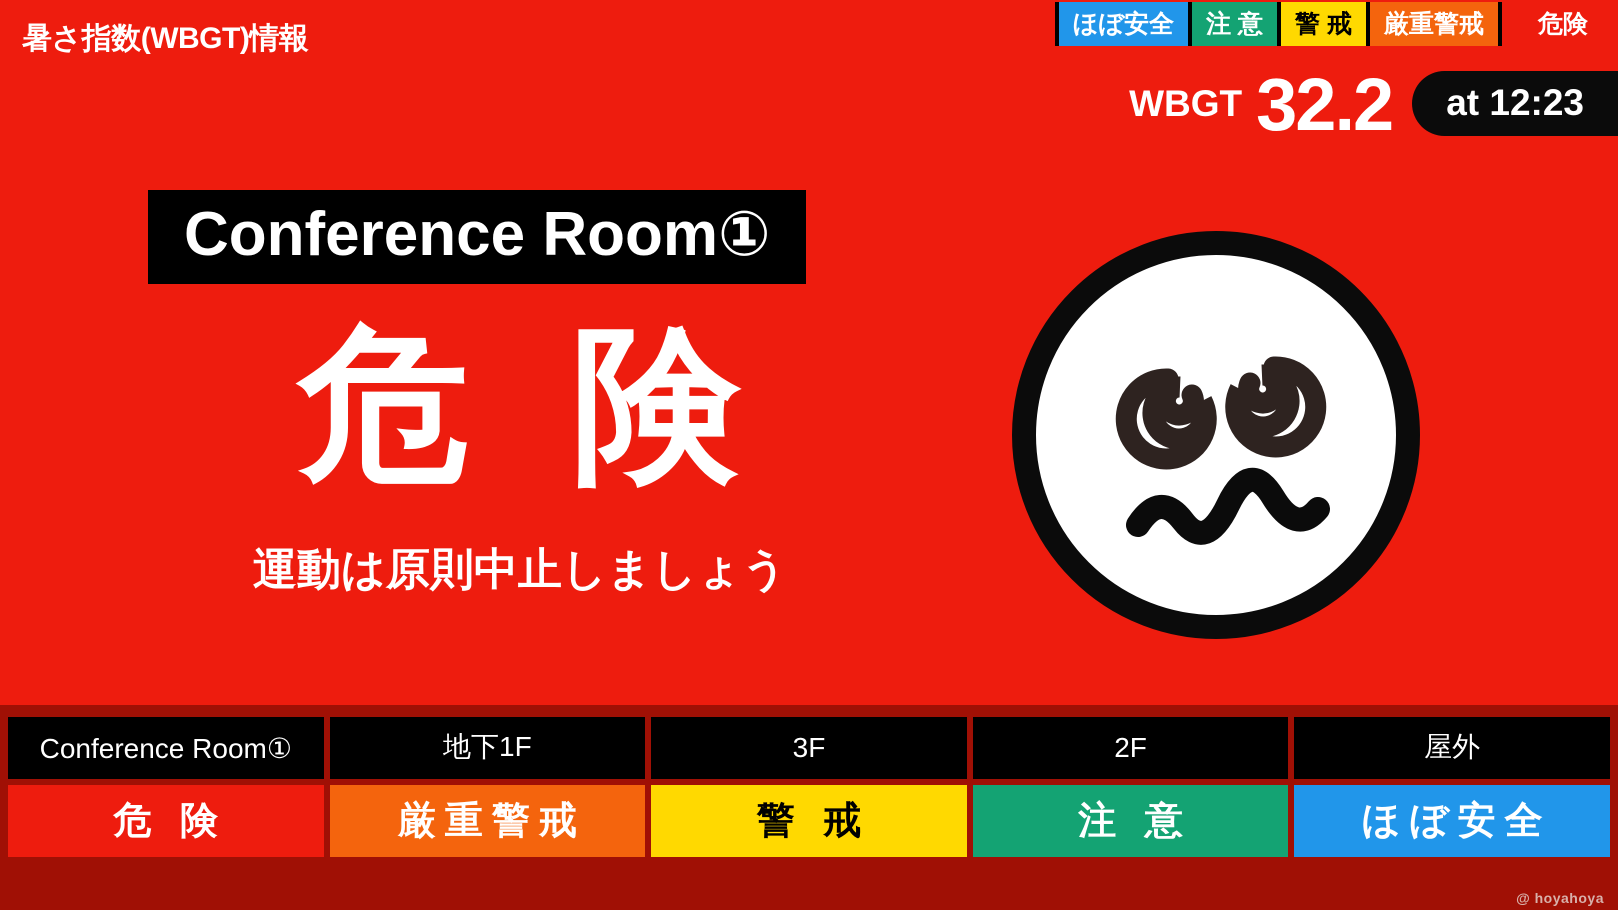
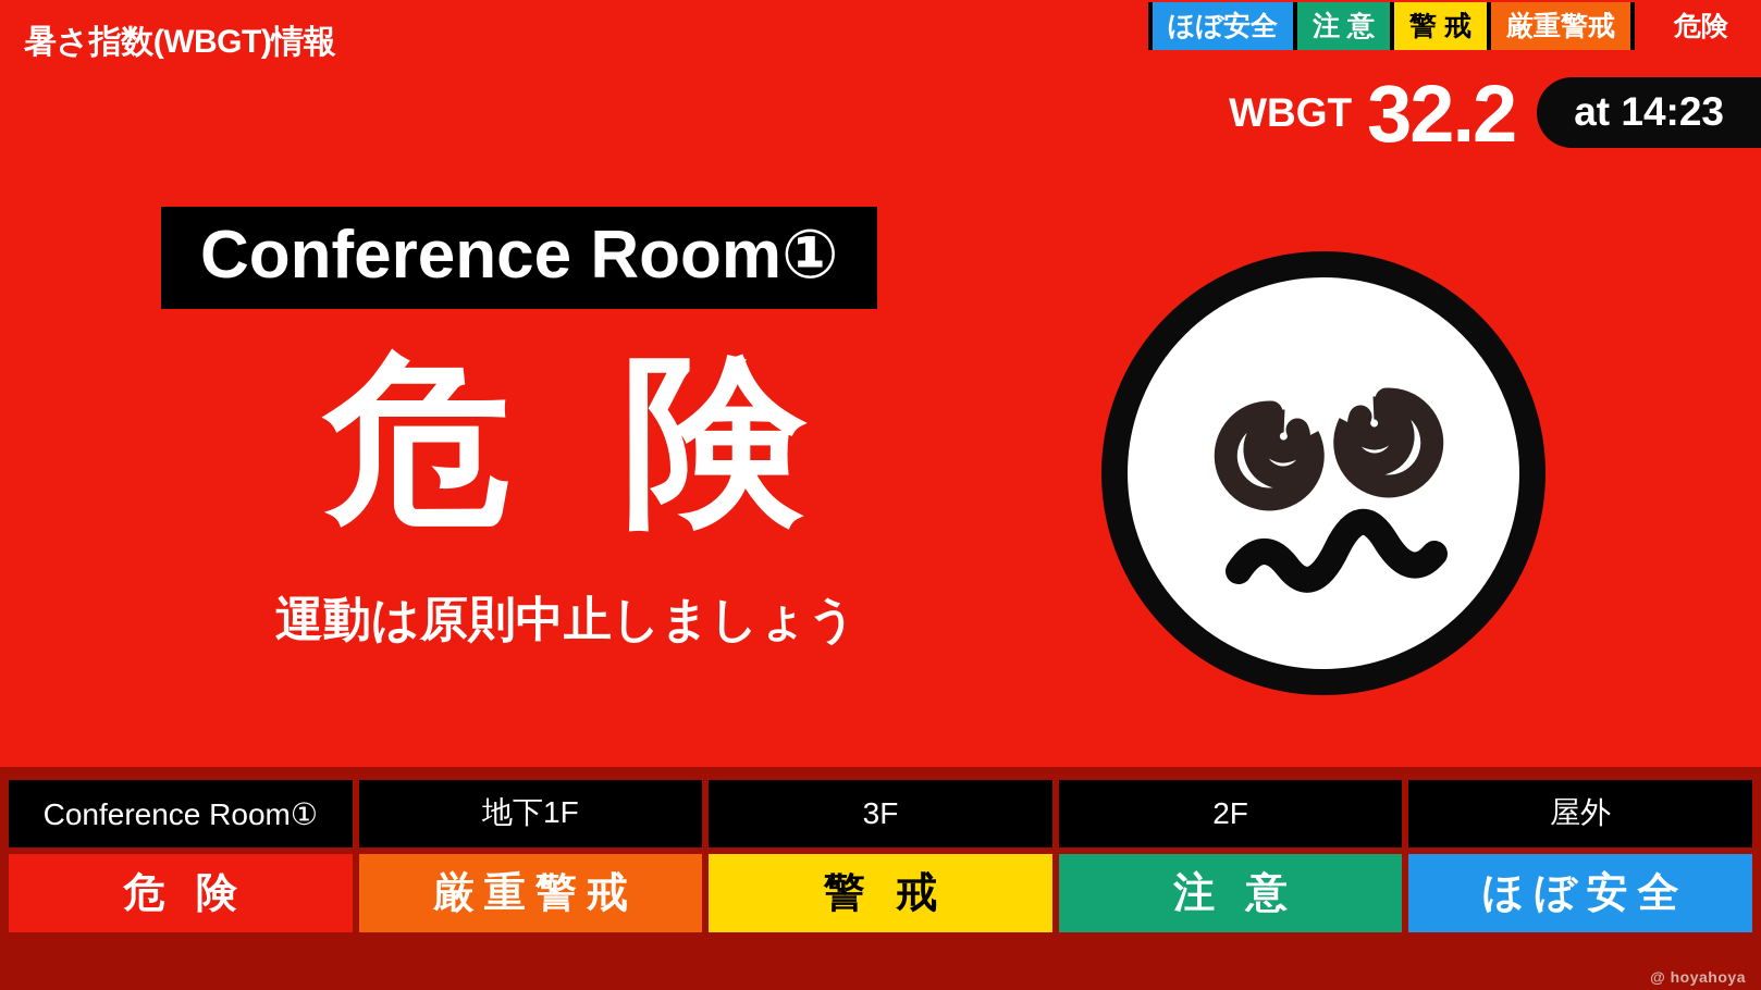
  暑さ指数(WBGT)情報
  ほぼ安全
  注 意
  警 戒
  厳重警戒
  危険
  WBGT
  32.2
- at 12:23
+ at 14:23
  Conference Room①
  危 険
  運動は原則中止しましょう
  Conference Room①
  危 険
  地下1F
  厳重警戒
  3F
  警 戒
  2F
  注 意
  屋外
  ほぼ安全
  @ hoyahoya
